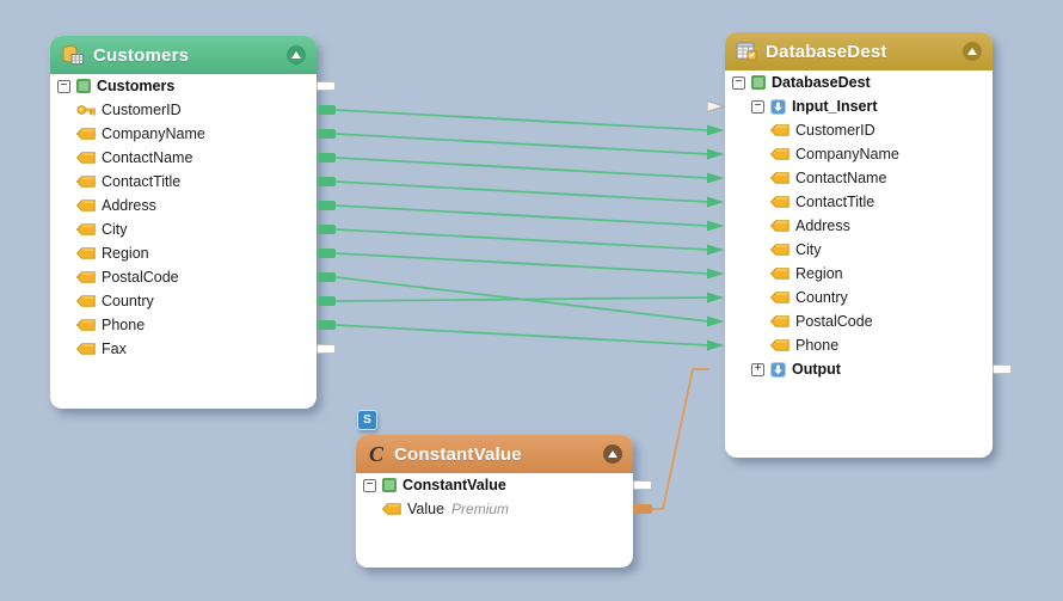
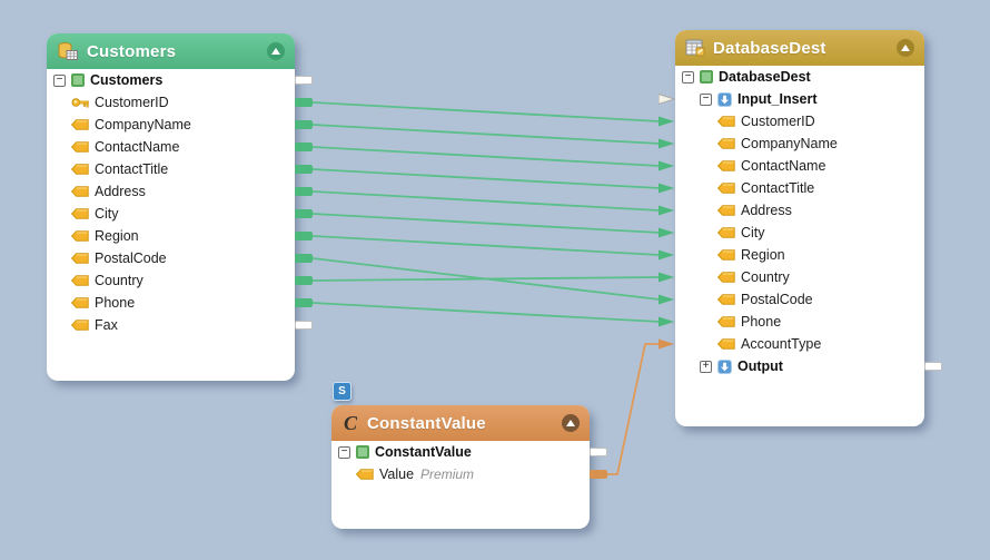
  Customers
  −
  Customers
  CustomerID
  CompanyName
  ContactName
  ContactTitle
  Address
  City
  Region
  PostalCode
  Country
  Phone
  Fax
  DatabaseDest
  −
  DatabaseDest
  −
  Input_Insert
  CustomerID
  CompanyName
  ContactName
  ContactTitle
  Address
  City
  Region
  Country
  PostalCode
  Phone
+ AccountType
  +
  Output
  S
  C
  ConstantValue
  −
  ConstantValue
  Value
  Premium
